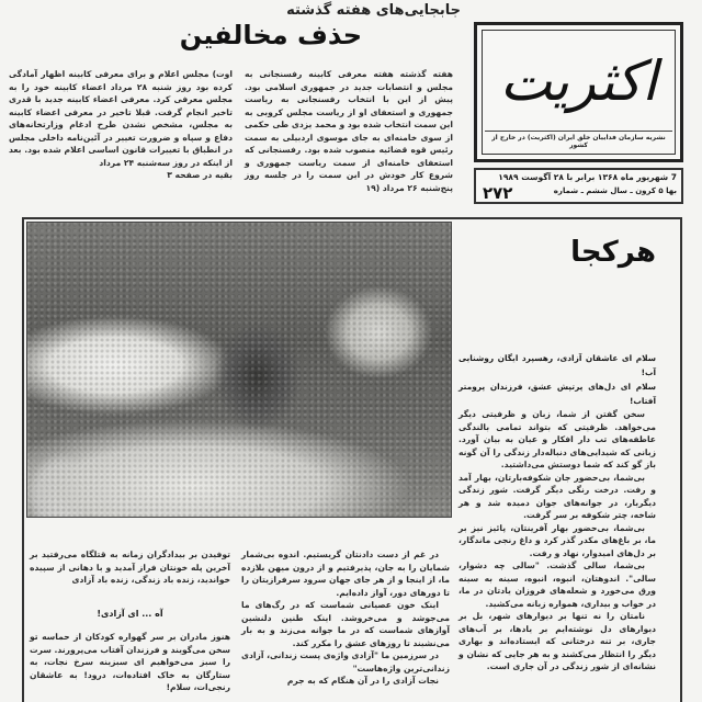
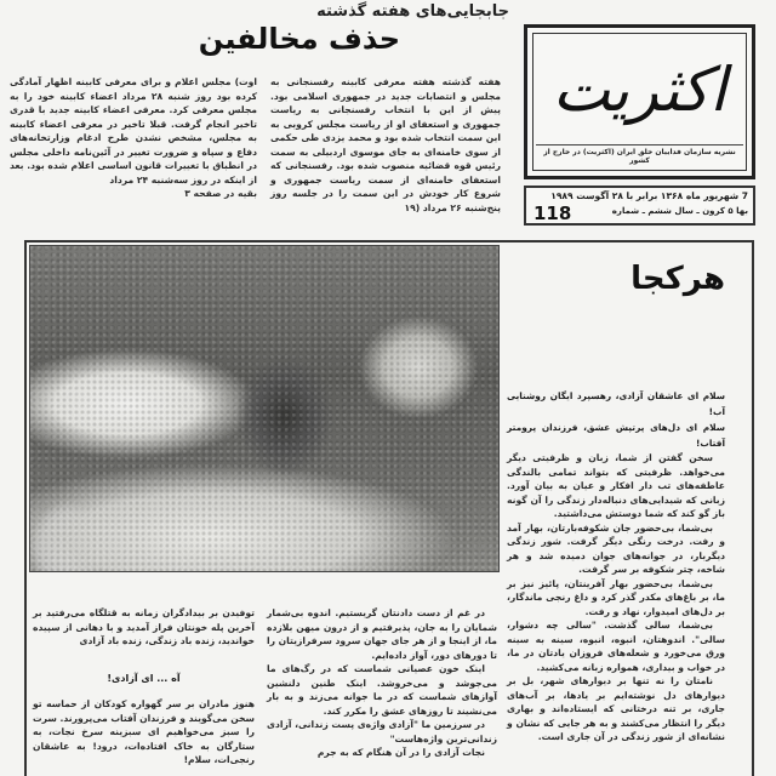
  جابجایی‌های هفته گذشته
  حذف مخالفین
  هفته گذشته هفته معرفی کابینه رفسنجانی به مجلس و انتصابات جدید در جمهوری اسلامی بود. پیش از این با انتخاب رفسنجانی به ریاست جمهوری و استعفای او از ریاست مجلس کروبی به این سمت انتخاب شده بود و محمد یزدی طی حکمی از سوی خامنه‌ای به جای موسوی اردبیلی به سمت رئیس قوه قضائیه منصوب شده بود. رفسنجانی که استعفای خامنه‌ای از سمت ریاست جمهوری و شروع کار خودش در این سمت را در جلسه روز پنج‌شنبه ۲۶ مرداد (۱۹
  اوت) مجلس اعلام و برای معرفی کابینه اظهار آمادگی کرده بود روز شنبه ۲۸ مرداد اعضاء کابینه خود را به مجلس معرفی کرد. معرفی اعضاء کابینه جدید با قدری تاخیر انجام گرفت. قبلا تاخیر در معرفی اعضاء کابینه به مجلس، مشخص نشدن طرح ادغام وزارتخانه‌های دفاع و سپاه و ضرورت تغییر در آئین‌نامه داخلی مجلس در انطباق با تغییرات قانون اساسی اعلام شده بود. بعد از اینکه در روز سه‌شنبه ۲۴ مرداد
  بقیه در صفحه ۳
  اکثریت
  7 شهریور ماه ۱۳۶۸ برابر با ۲۸ آگوست ۱۹۸۹
  بها ۵ کرون ـ سال ششم ـ شماره
- ۲۷۲
+ 118
  هرکجا
  سلام ای عاشقان آزادی، رهسپرد ایگان روشنایی آب!
  سلام ای دل‌های پرتپش عشق، فرزندان پرومتر آفتاب!
  سخن گفتن از شما، زبان و ظرفیتی دیگر می‌خواهد. ظرفیتی که بتواند تمامی بالندگی عاطفه‌های تب دار افکار و عیان به بیان آورد. زبانی که شیدایی‌های دنباله‌دار زندگی را آن گونه باز گو کند که شما دوستش می‌داشتید.
  بی‌شما، بی‌حضور جان شکوفه‌بارتان، بهار آمد و رفت. درخت رنگی دیگر گرفت. شور زندگی دیگربار، در جوانه‌های جوان دمیده شد و هر شاخه، چتر شکوفه بر سر گرفت.
  بی‌شما، بی‌حضور بهار آفرینتان، پائیز نیز بر ما، بر باغ‌های مکدر گذر کرد و داغ رنجی ماندگار، بر دل‌های امیدوار، نهاد و رفت.
  بی‌شما، سالی گذشت. "سالی چه دشوار، سالی". اندوهتان، انبوه، انبوه، سینه به سینه ورق می‌خورد و شعله‌های فروزان یادتان در ما، در خواب و بیداری، همواره زبانه می‌کشید.
  نامتان را نه تنها بر دیوارهای شهر، بل بر دیوارهای دل نوشته‌ایم بر یادها، بر آب‌های جاری، بر تنه درختانی که ایستاده‌اند و بهاری دیگر را انتظار می‌کشند و به هر جایی که نشان و نشانه‌ای از شور زندگی در آن جاری است.
  در غم از دست دادنتان گریستیم. اندوه بی‌شمار شمایان را به جان، پذیرفتیم و از درون میهن بلازده ما، از اینجا و از هر جای جهان سرود سرفرازیتان را تا دورهای دور، آواز داده‌ایم.
  اینک خون عصیانی شماست که در رگ‌های ما می‌جوشد و می‌خروشد. اینک طنین دلنشین آوازهای شماست که در ما جوانه می‌زند و به بار می‌نشیند تا روزهای عشق را مکرر کند.
  در سرزمین ما "آزادی واژه‌ی پست زندانی، آزادی زندانی‌ترین واژه‌هاست"
  نجات آزادی را در آن هنگام که به جرم
  توفیدن بر بیدادگران زمانه به قتلگاه می‌رفتید بر آخرین پله خونتان فراز آمدید و با دهانی از سپیده خواندید، زنده باد زندگی، زنده باد آزادی
  آه ... ای آزادی!
  هنوز مادران بر سر گهواره کودکان از حماسه تو سخن می‌گویند و فرزندان آفتاب می‌پرورند. سرت را سبز می‌خواهیم ای سبزینه سرخ نجات، به ستارگان به خاک افتاده‌ات، درود! به عاشقان رنجی‌ات، سلام!
